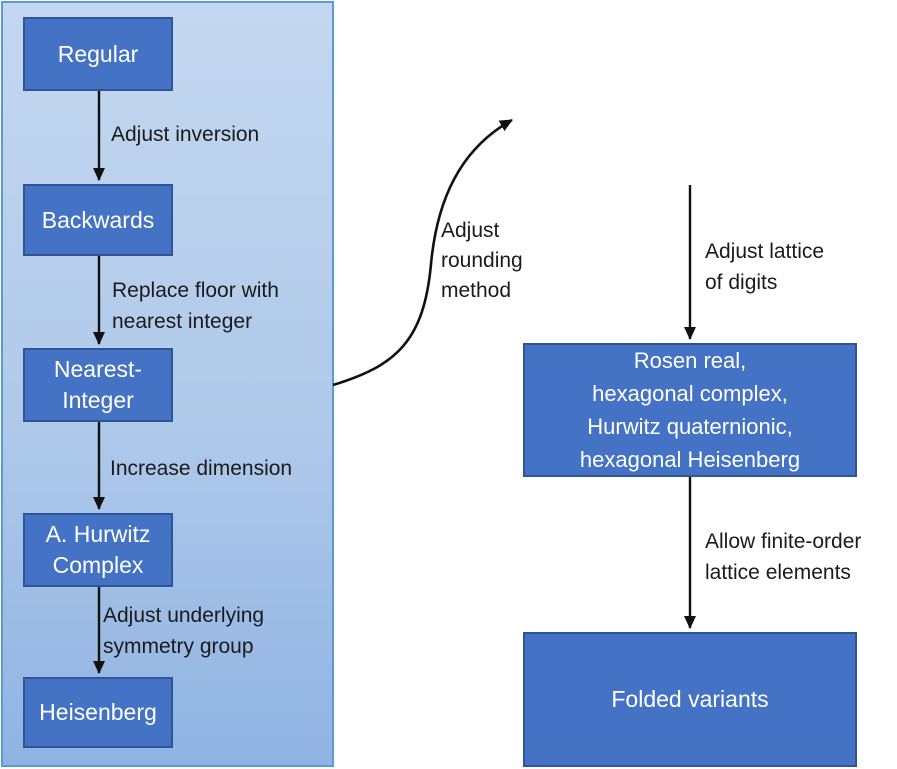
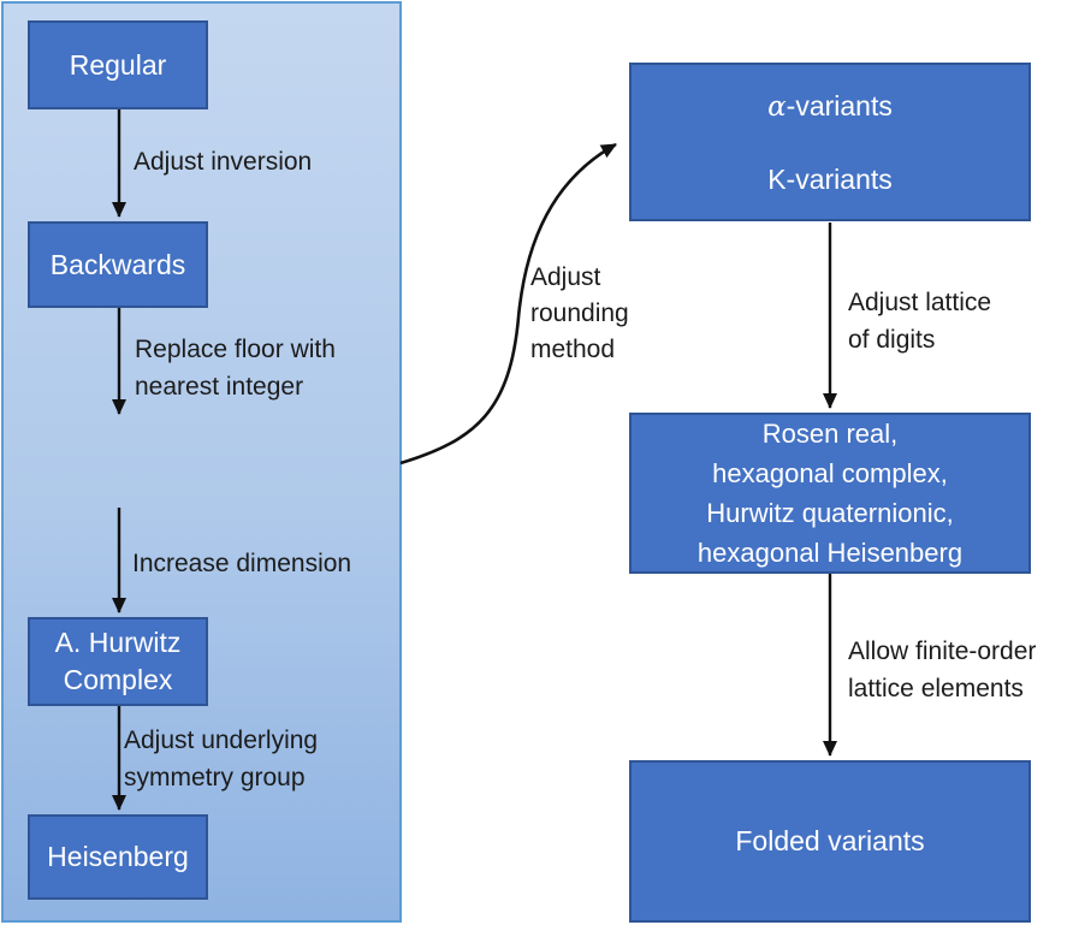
  Regular
  Backwards
- Nearest-
- Integer
  A. Hurwitz
  Complex
  Heisenberg
+ α-variants
+ K-variants
  Rosen real,
  hexagonal complex,
  Hurwitz quaternionic,
  hexagonal Heisenberg
  Folded variants
  Adjust inversion
  Replace floor with
  nearest integer
  Increase dimension
  Adjust underlying
  symmetry group
  Adjust
  rounding
  method
  Adjust lattice
  of digits
  Allow finite-order
  lattice elements
